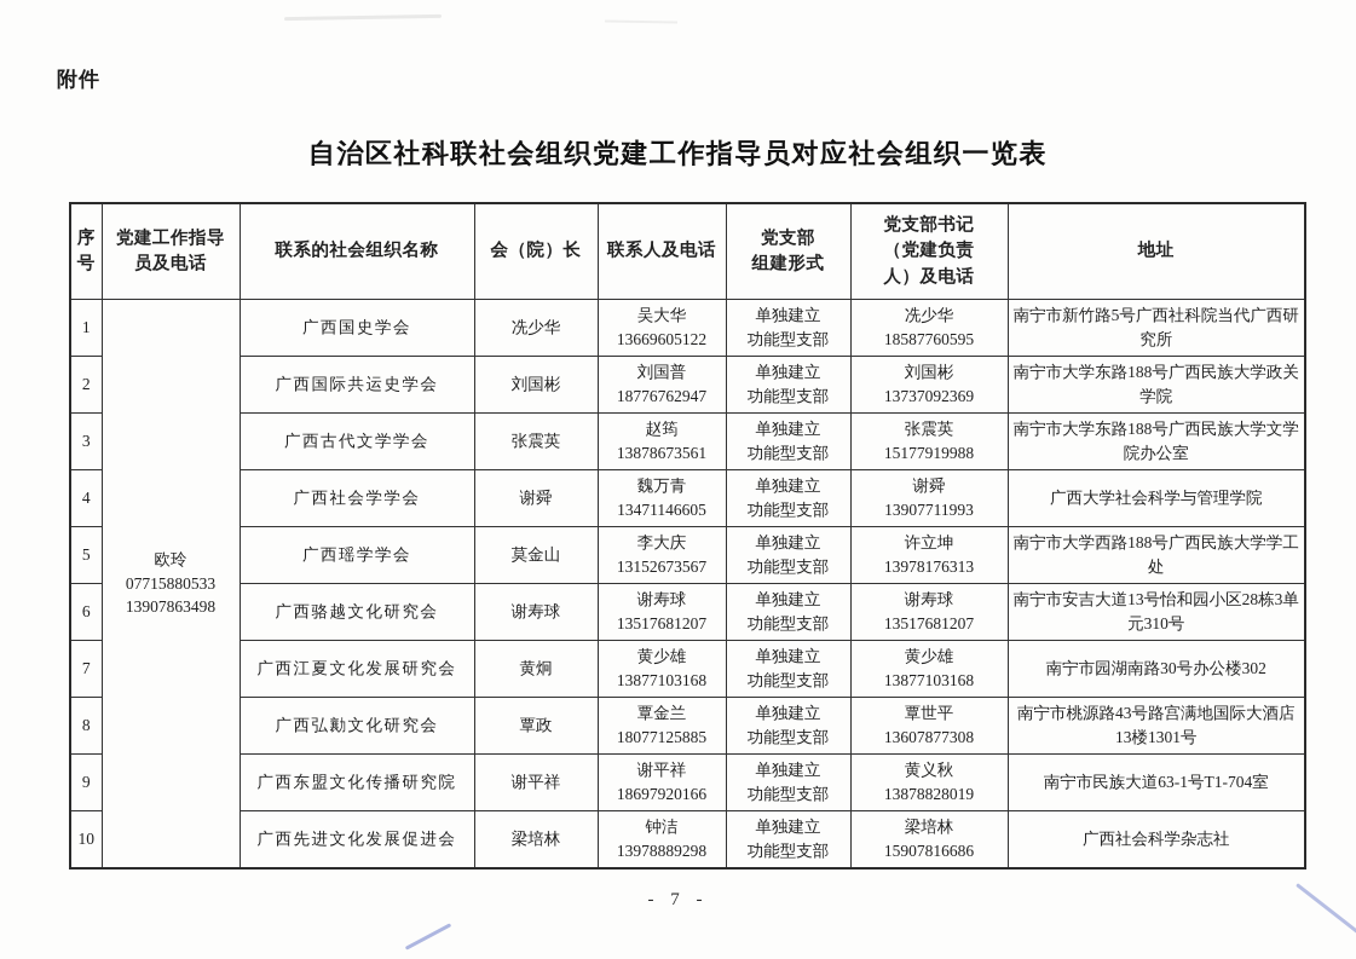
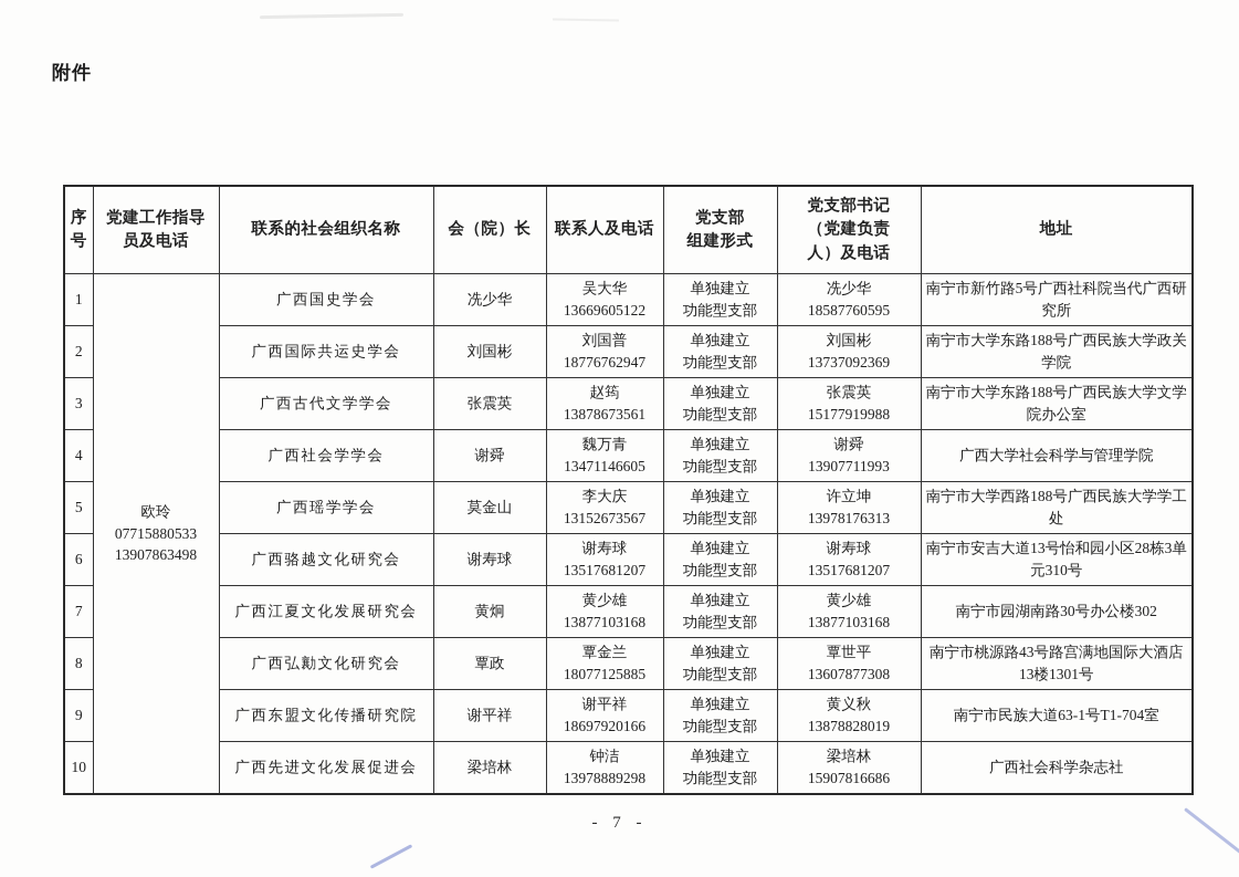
  附件
- 自治区社科联社会组织党建工作指导员对应社会组织一览表
  序 号	党建工作指导 员及电话	联系的社会组织名称	会（院）长	联系人及电话	党支部 组建形式	党支部书记 （党建负责 人）及电话	地址
  1	欧玲 07715880533 13907863498	广西国史学会	冼少华	吴大华 13669605122	单独建立 功能型支部	冼少华 18587760595	南宁市新竹路5号广西社科院当代广西研究所
  2	广西国际共运史学会	刘国彬	刘国普 18776762947	单独建立 功能型支部	刘国彬 13737092369	南宁市大学东路188号广西民族大学政关学院
  3	广西古代文学学会	张震英	赵筠 13878673561	单独建立 功能型支部	张震英 15177919988	南宁市大学东路188号广西民族大学文学院办公室
  4	广西社会学学会	谢舜	魏万青 13471146605	单独建立 功能型支部	谢舜 13907711993	广西大学社会科学与管理学院
  5	广西瑶学学会	莫金山	李大庆 13152673567	单独建立 功能型支部	许立坤 13978176313	南宁市大学西路188号广西民族大学学工处
  6	广西骆越文化研究会	谢寿球	谢寿球 13517681207	单独建立 功能型支部	谢寿球 13517681207	南宁市安吉大道13号怡和园小区28栋3单元310号
  7	广西江夏文化发展研究会	黄炯	黄少雄 13877103168	单独建立 功能型支部	黄少雄 13877103168	南宁市园湖南路30号办公楼302
  8	广西弘勷文化研究会	覃政	覃金兰 18077125885	单独建立 功能型支部	覃世平 13607877308	南宁市桃源路43号路宫满地国际大酒店13楼1301号
  9	广西东盟文化传播研究院	谢平祥	谢平祥 18697920166	单独建立 功能型支部	黄义秋 13878828019	南宁市民族大道63-1号T1-704室
  10	广西先进文化发展促进会	梁培林	钟洁 13978889298	单独建立 功能型支部	梁培林 15907816686	广西社会科学杂志社
  - 7 -
